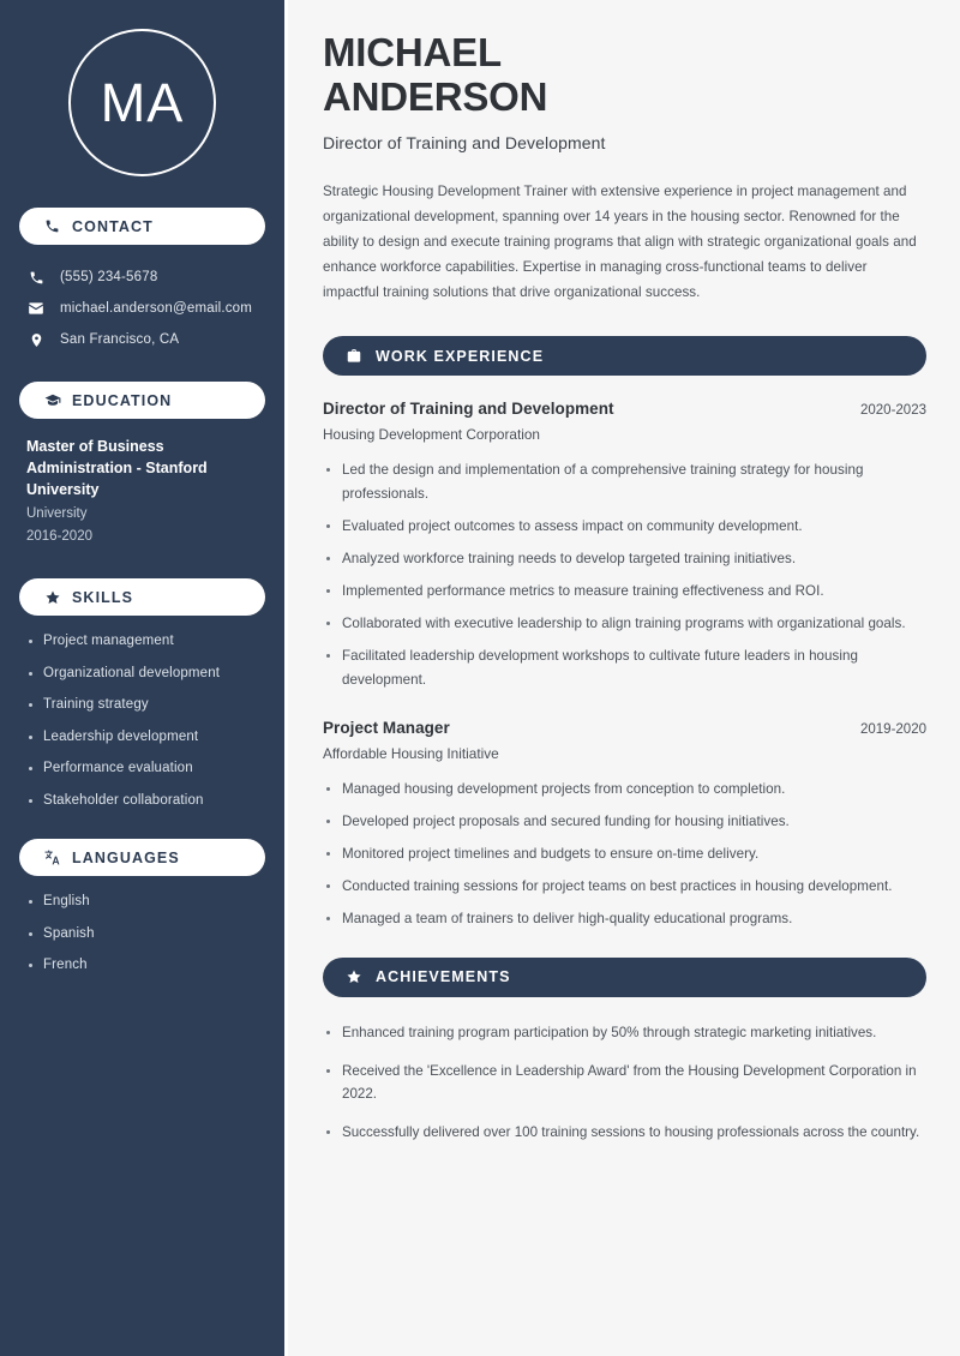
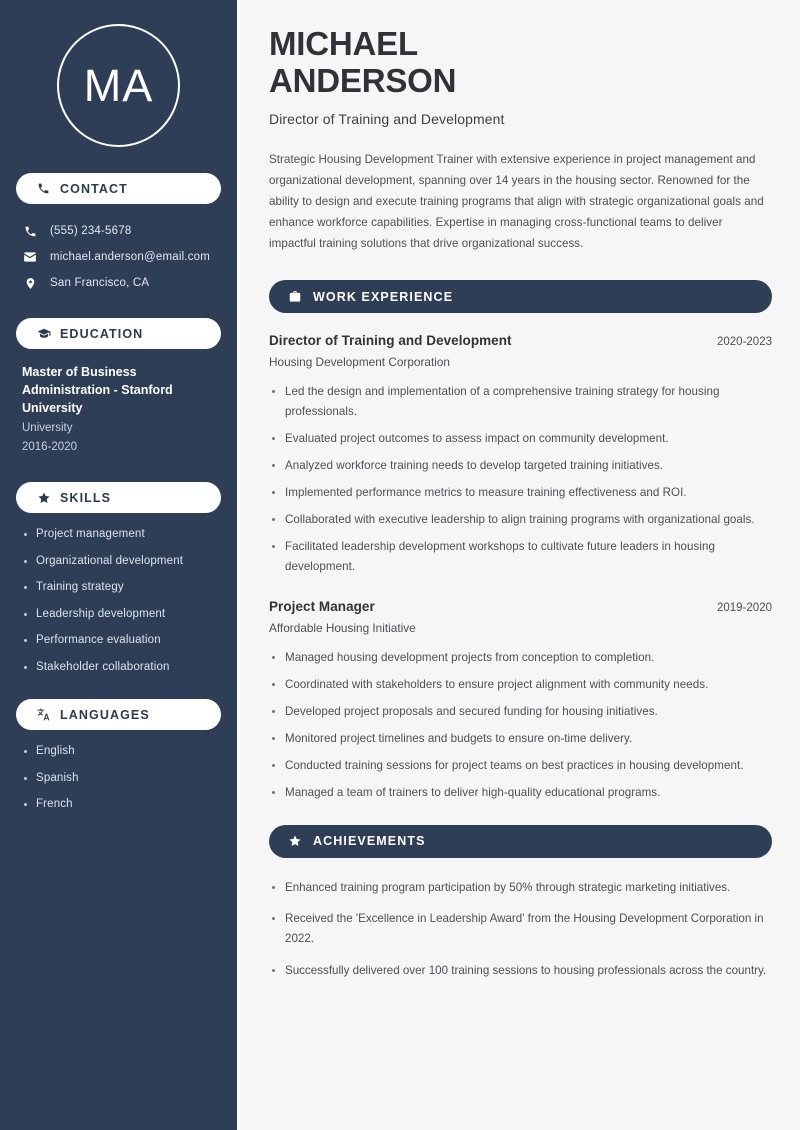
  MA
  CONTACT
  (555) 234-5678
  michael.anderson@email.com
  San Francisco, CA
  EDUCATION
  Master of Business Administration - Stanford University
  University
  2016-2020
  SKILLS
  Project management
  Organizational development
  Training strategy
  Leadership development
  Performance evaluation
  Stakeholder collaboration
  LANGUAGES
  English
  Spanish
  French
  MICHAEL
  ANDERSON
  Director of Training and Development
  Strategic Housing Development Trainer with extensive experience in project management and organizational development, spanning over 14 years in the housing sector. Renowned for the ability to design and execute training programs that align with strategic organizational goals and enhance workforce capabilities. Expertise in managing cross-functional teams to deliver impactful training solutions that drive organizational success.
  WORK EXPERIENCE
  Director of Training and Development
  2020-2023
  Housing Development Corporation
  Led the design and implementation of a comprehensive training strategy for housing professionals.
  Evaluated project outcomes to assess impact on community development.
  Analyzed workforce training needs to develop targeted training initiatives.
  Implemented performance metrics to measure training effectiveness and ROI.
  Collaborated with executive leadership to align training programs with organizational goals.
  Facilitated leadership development workshops to cultivate future leaders in housing development.
  Project Manager
  2019-2020
  Affordable Housing Initiative
  Managed housing development projects from conception to completion.
+ Coordinated with stakeholders to ensure project alignment with community needs.
  Developed project proposals and secured funding for housing initiatives.
  Monitored project timelines and budgets to ensure on-time delivery.
  Conducted training sessions for project teams on best practices in housing development.
  Managed a team of trainers to deliver high-quality educational programs.
  ACHIEVEMENTS
  Enhanced training program participation by 50% through strategic marketing initiatives.
  Received the 'Excellence in Leadership Award' from the Housing Development Corporation in 2022.
  Successfully delivered over 100 training sessions to housing professionals across the country.
